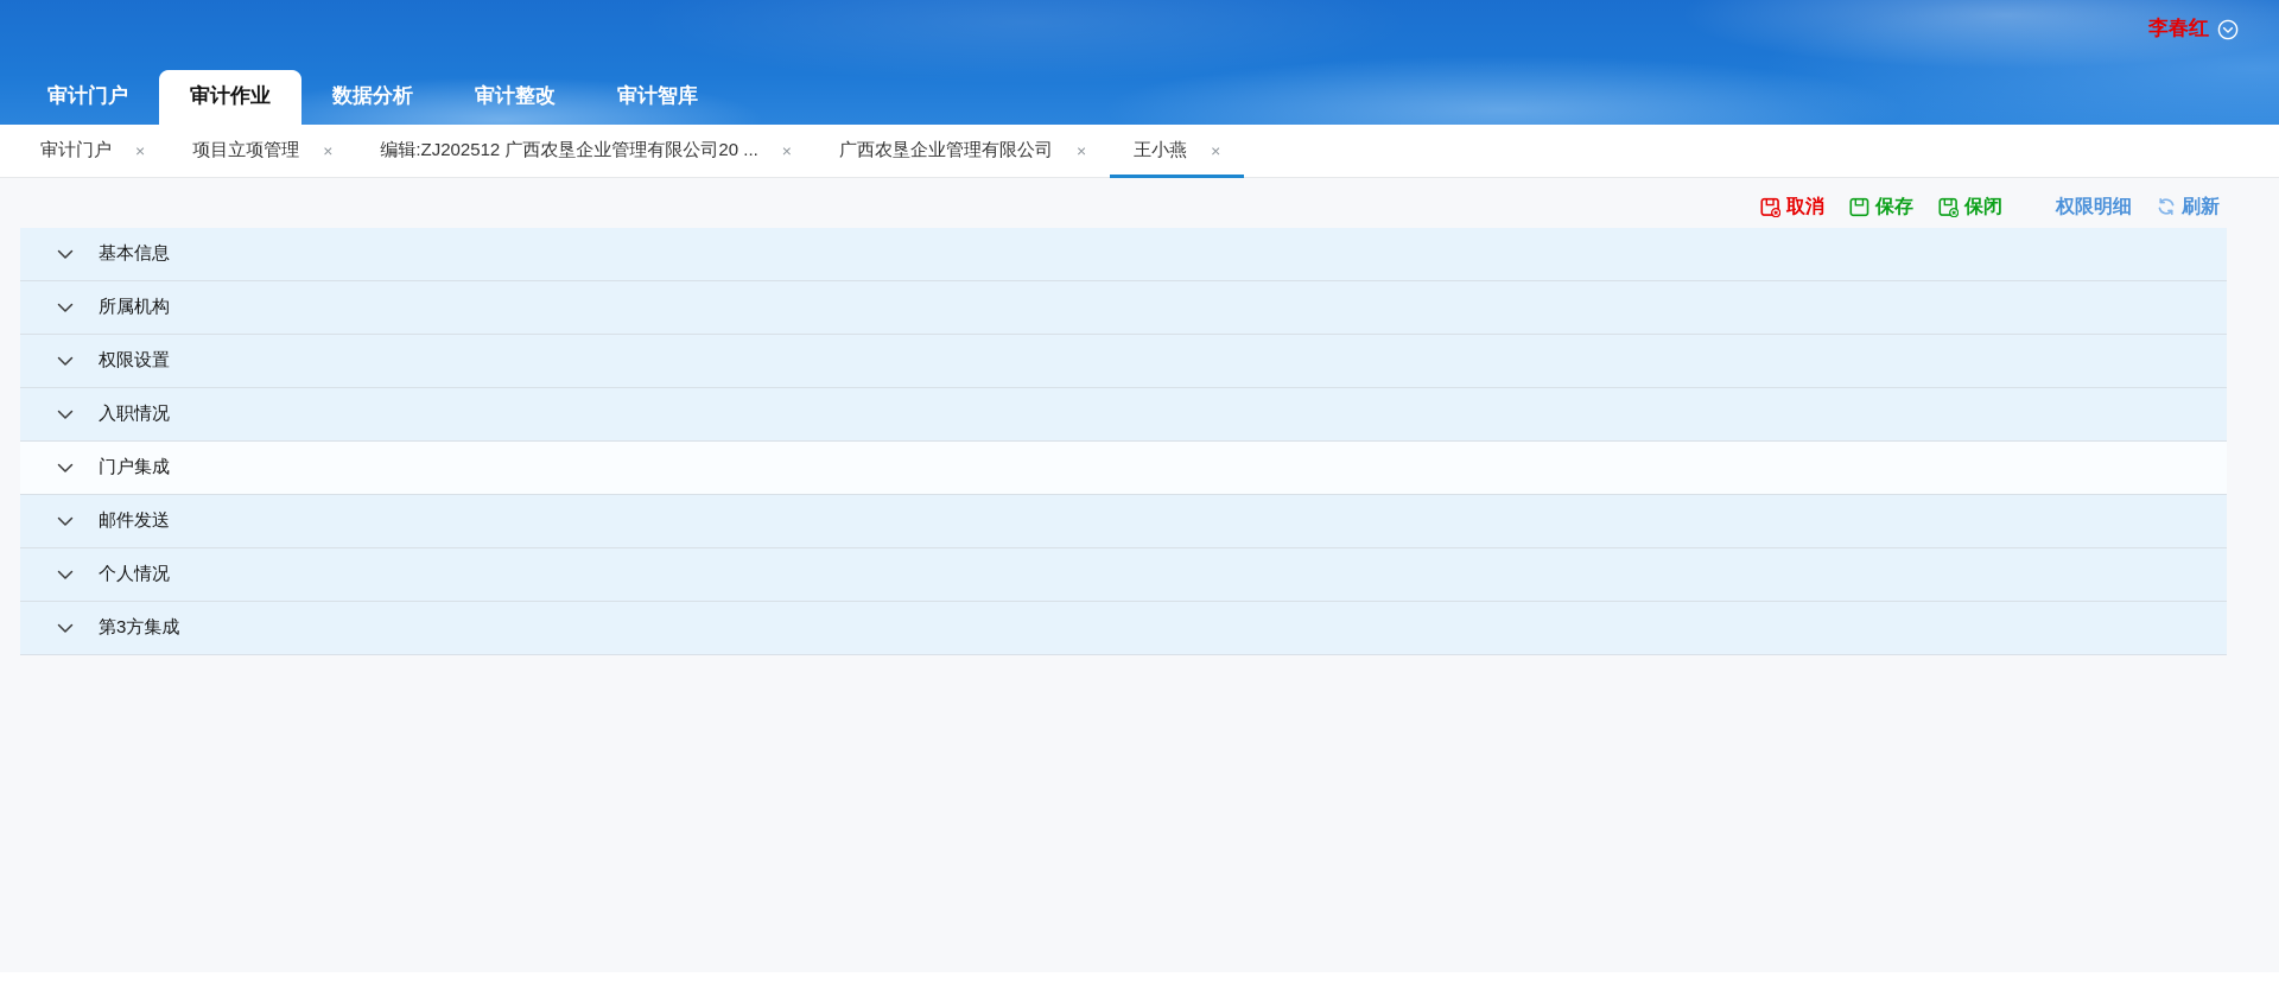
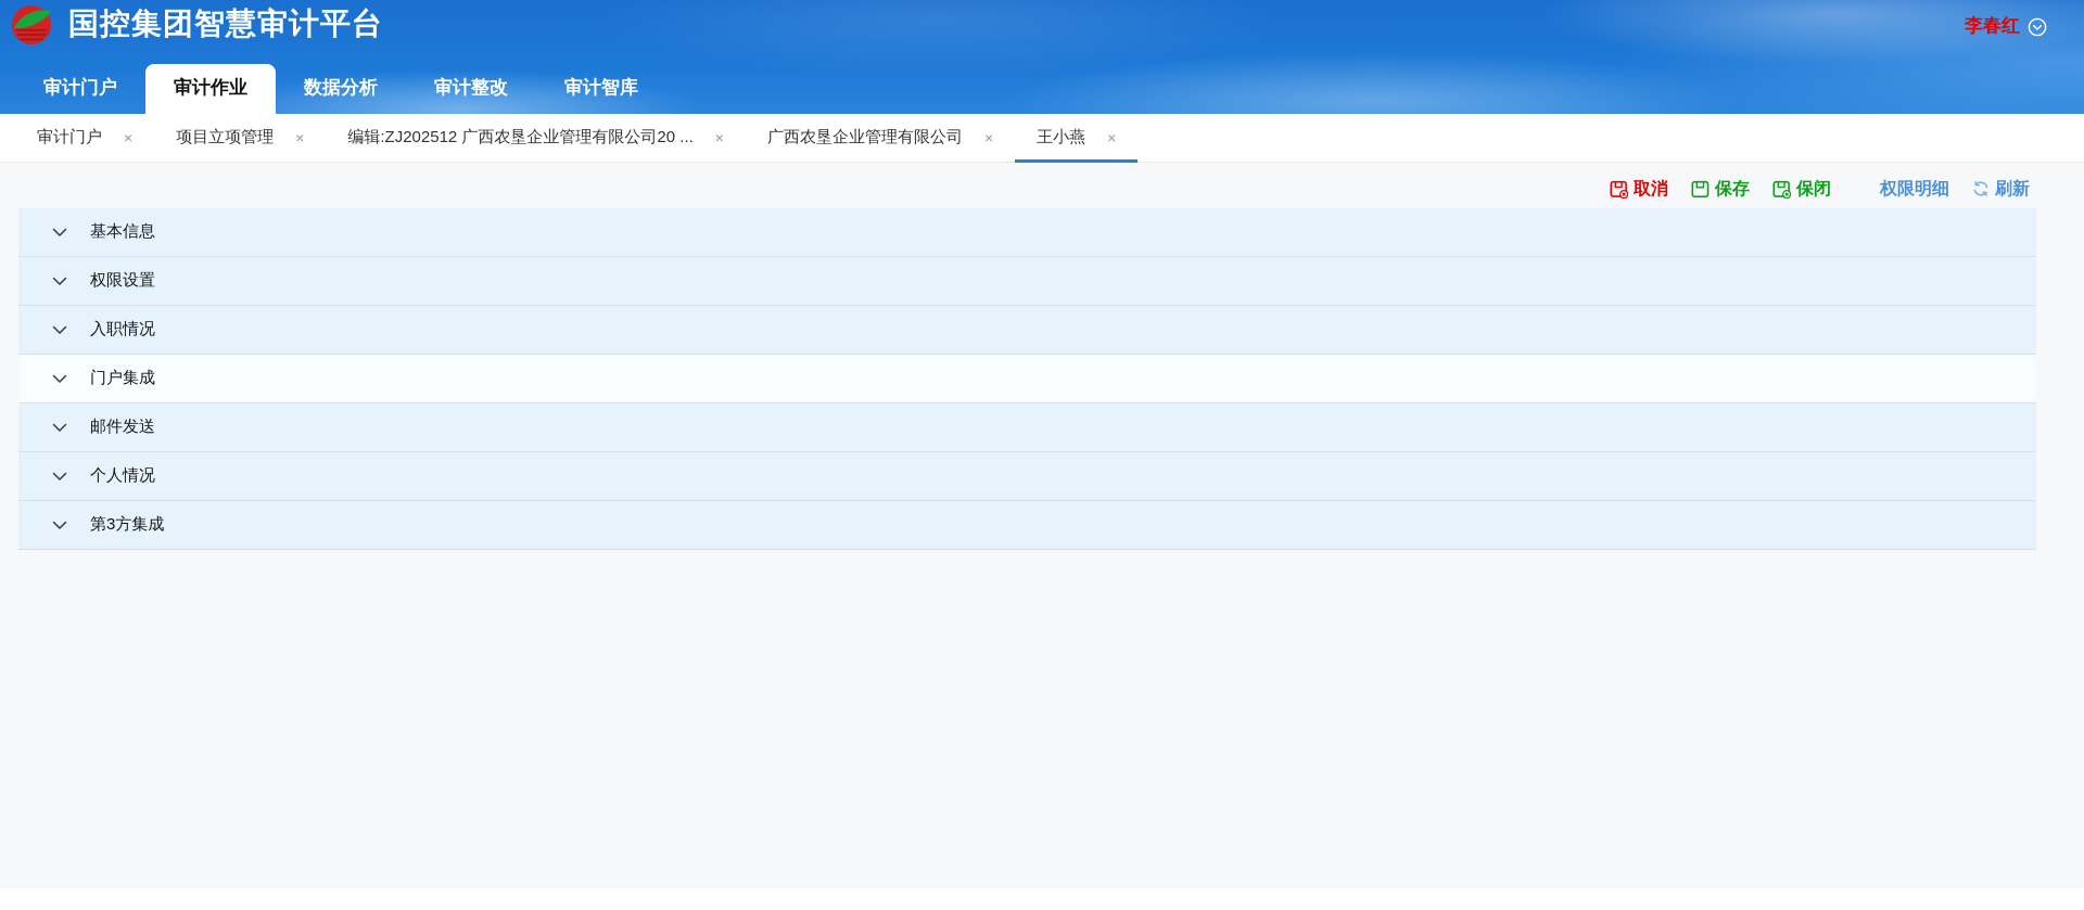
+ 国控集团智慧审计平台
  李春红
  审计门户
  审计作业
  数据分析
  审计整改
  审计智库
  审计门户
  ×
  项目立项管理
  ×
  编辑:ZJ202512 广西农垦企业管理有限公司20 ...
  ×
  广西农垦企业管理有限公司
  ×
  王小燕
  ×
  取消
  保存
  保闭
  权限明细
  刷新
  基本信息
- 所属机构
  权限设置
  入职情况
  门户集成
  邮件发送
  个人情况
  第3方集成
